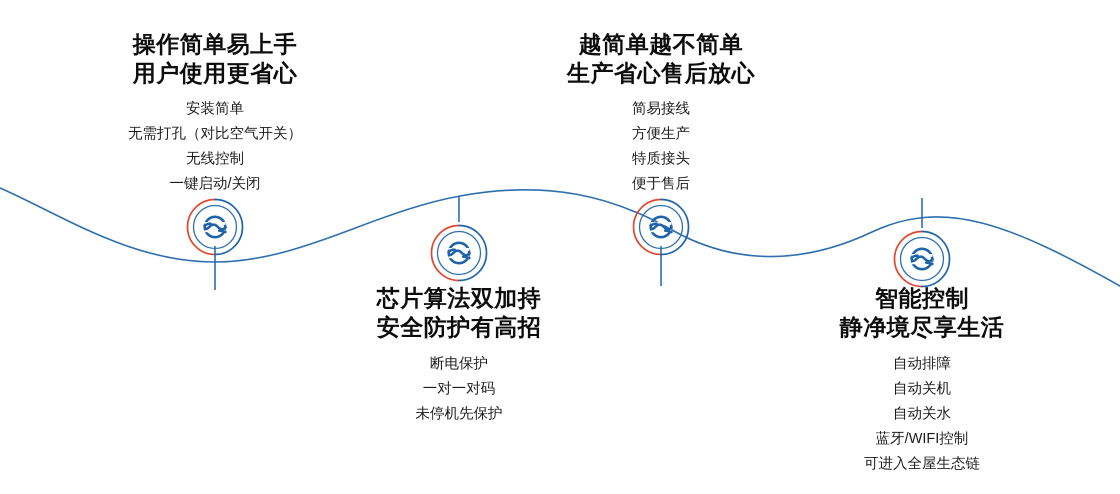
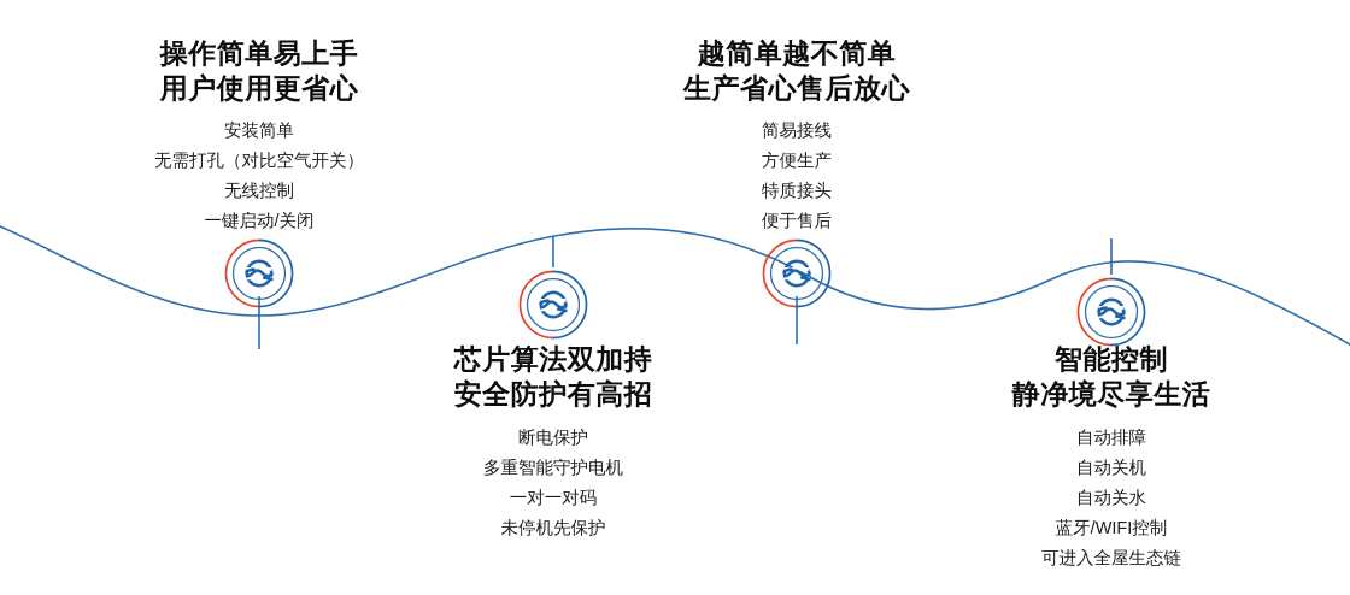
  操作简单易上手
  用户使用更省心
  安装简单
  无需打孔（对比空气开关）
  无线控制
  一键启动/关闭
  芯片算法双加持
  安全防护有高招
  断电保护
+ 多重智能守护电机
  一对一对码
  未停机先保护
  越简单越不简单
  生产省心售后放心
  简易接线
  方便生产
  特质接头
  便于售后
  智能控制
  静净境尽享生活
  自动排障
  自动关机
  自动关水
  蓝牙/WIFI控制
  可进入全屋生态链
